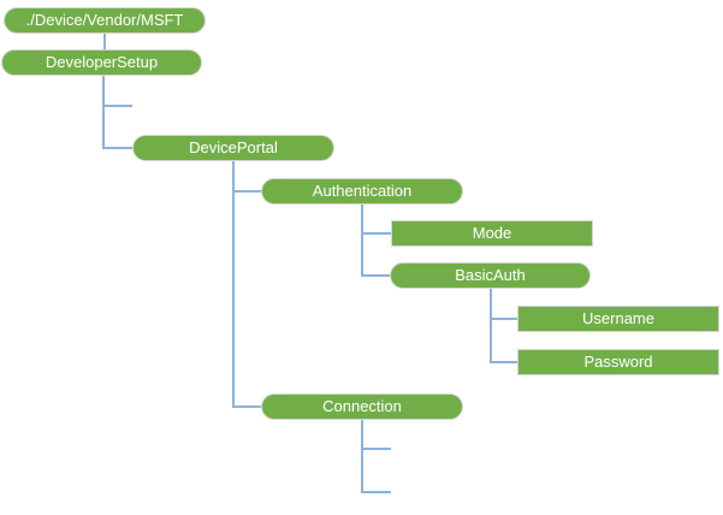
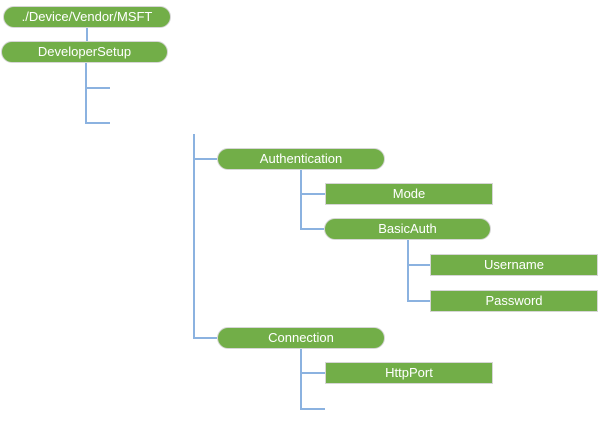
  ./Device/Vendor/MSFT
  DeveloperSetup
- DevicePortal
  Authentication
  Mode
  BasicAuth
  Username
  Password
  Connection
+ HttpPort
